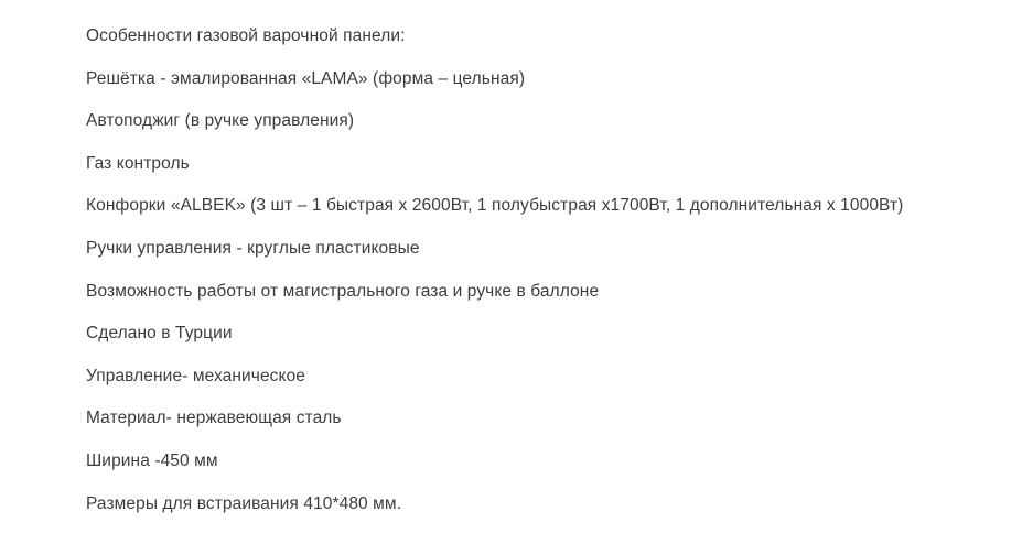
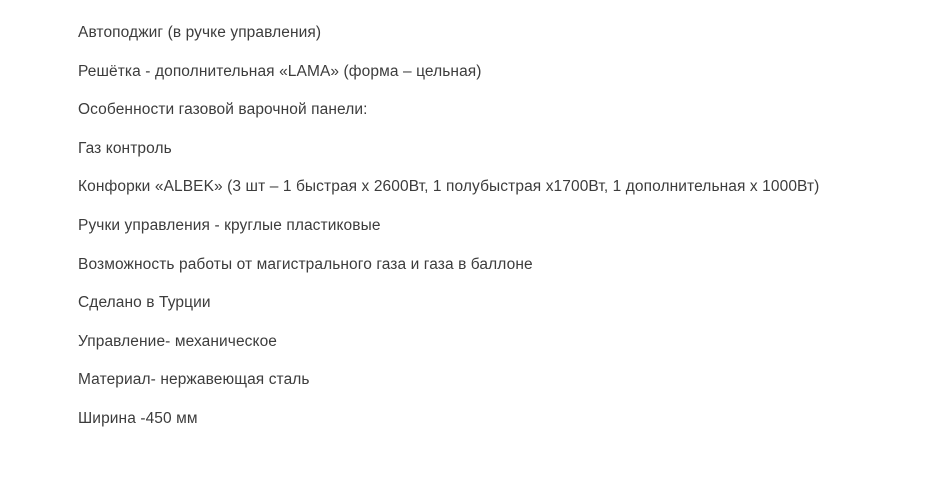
- Особенности газовой варочной панели:
+ Автоподжиг (в ручке управления)
- Решётка - эмалированная «LAMA» (форма – цельная)
+ Решётка - дополнительная «LAMA» (форма – цельная)
- Автоподжиг (в ручке управления)
+ Особенности газовой варочной панели:
  Газ контроль
  Конфорки «ALBEK» (3 шт – 1 быстрая х 2600Вт, 1 полубыстрая х1700Вт, 1 дополнительная х 1000Вт)
  Ручки управления - круглые пластиковые
- Возможность работы от магистрального газа и ручке в баллоне
+ Возможность работы от магистрального газа и газа в баллоне
  Сделано в Турции
  Управление- механическое
  Материал- нержавеющая сталь
  Ширина -450 мм
- Размеры для встраивания 410*480 мм.
